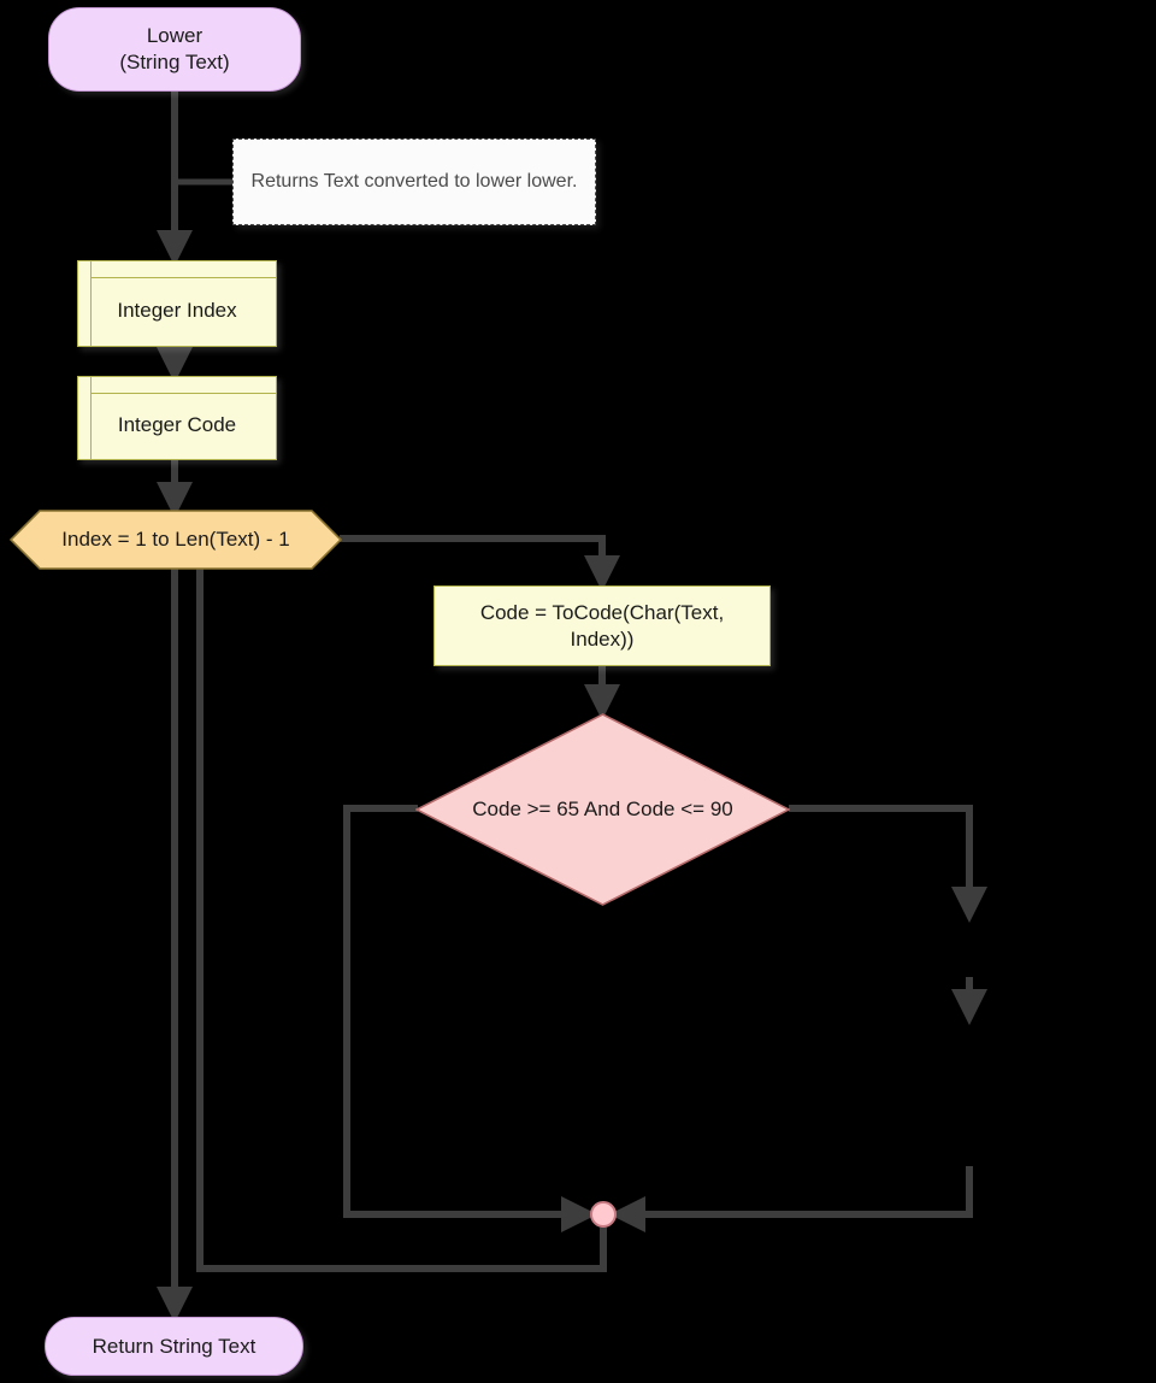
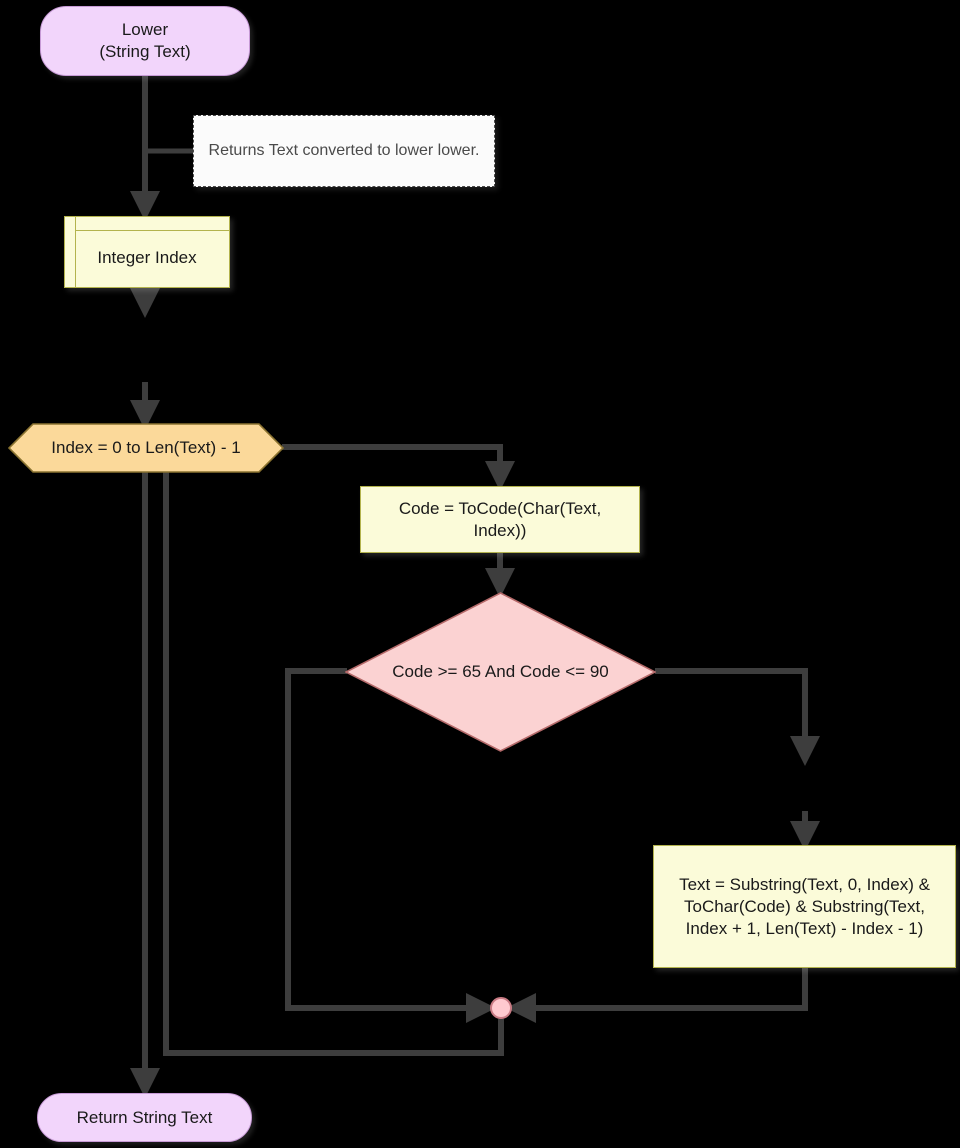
  Lower
  (String Text)
  Returns Text converted to lower lower.
  Integer Index
- Integer Code
- Index = 1 to Len(Text) - 1
+ Index = 0 to Len(Text) - 1
  Code = ToCode(Char(Text, Index))
  Code >= 65 And Code <= 90
+ Text = Substring(Text, 0, Index) & ToChar(Code) & Substring(Text, Index + 1, Len(Text) - Index - 1)
  Return String Text
